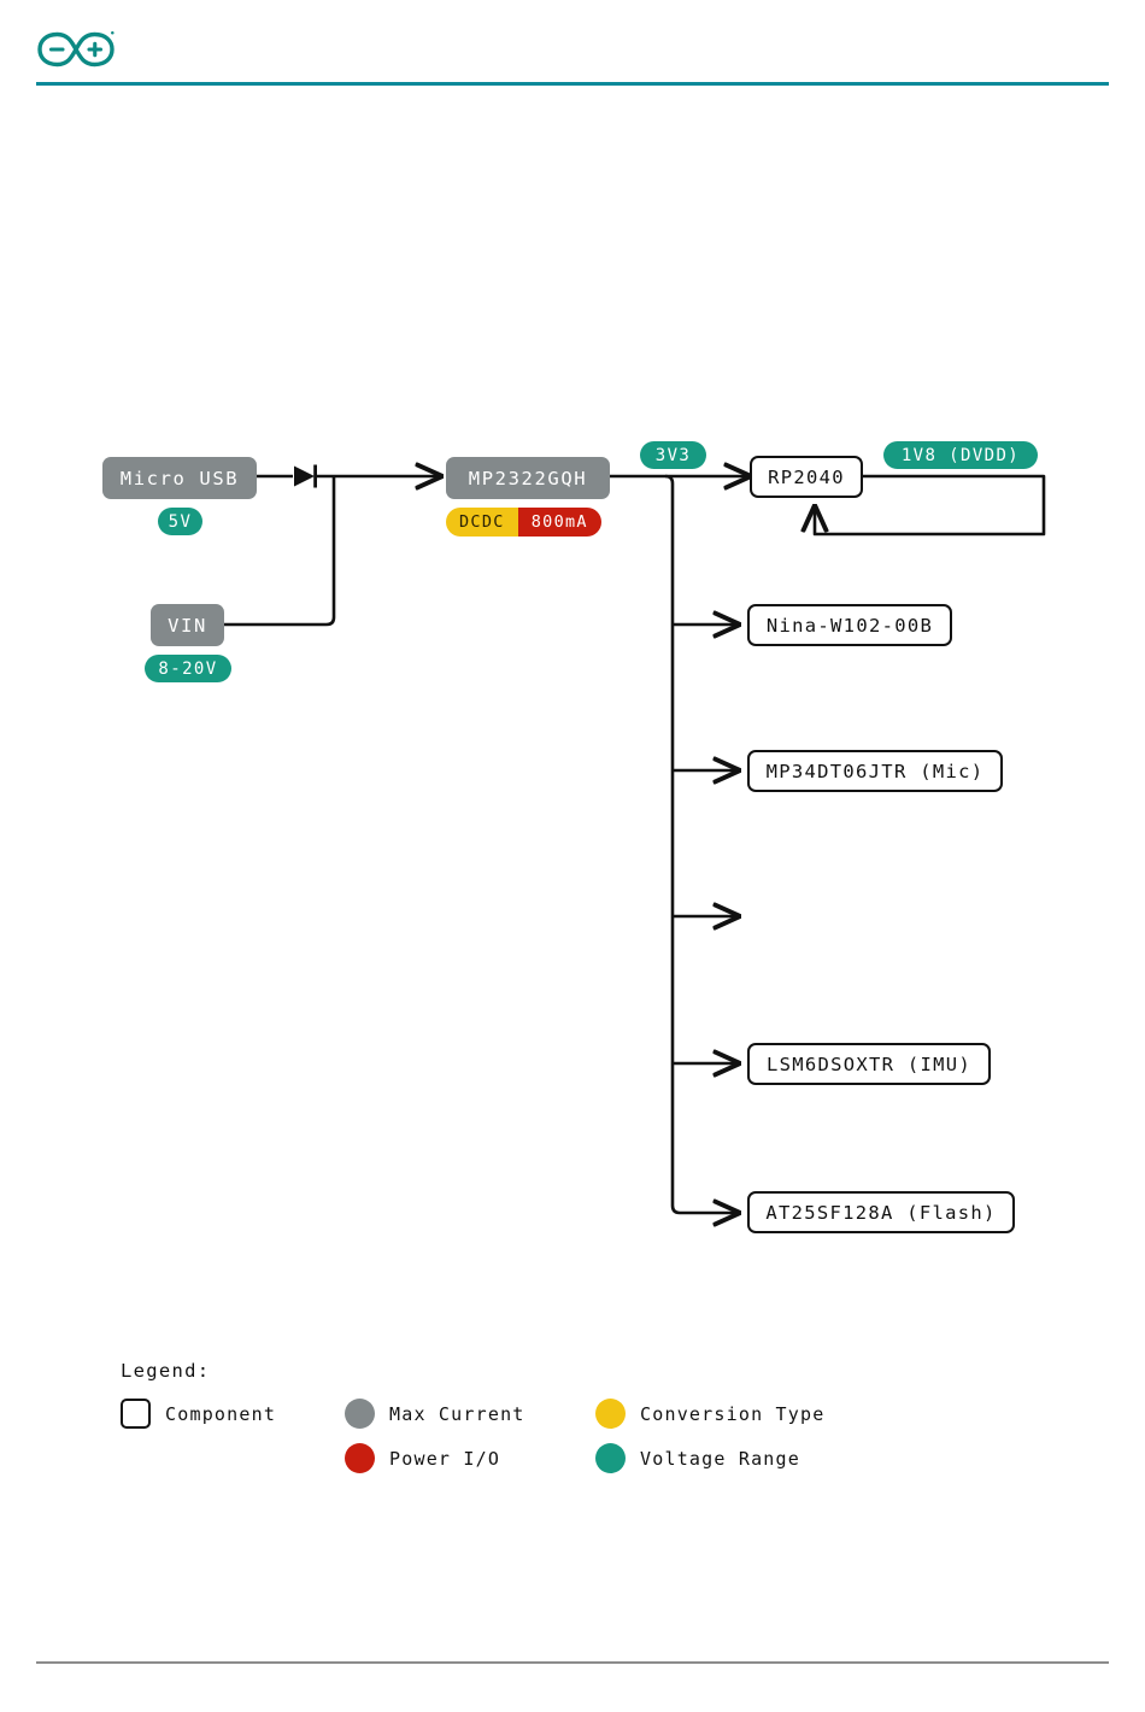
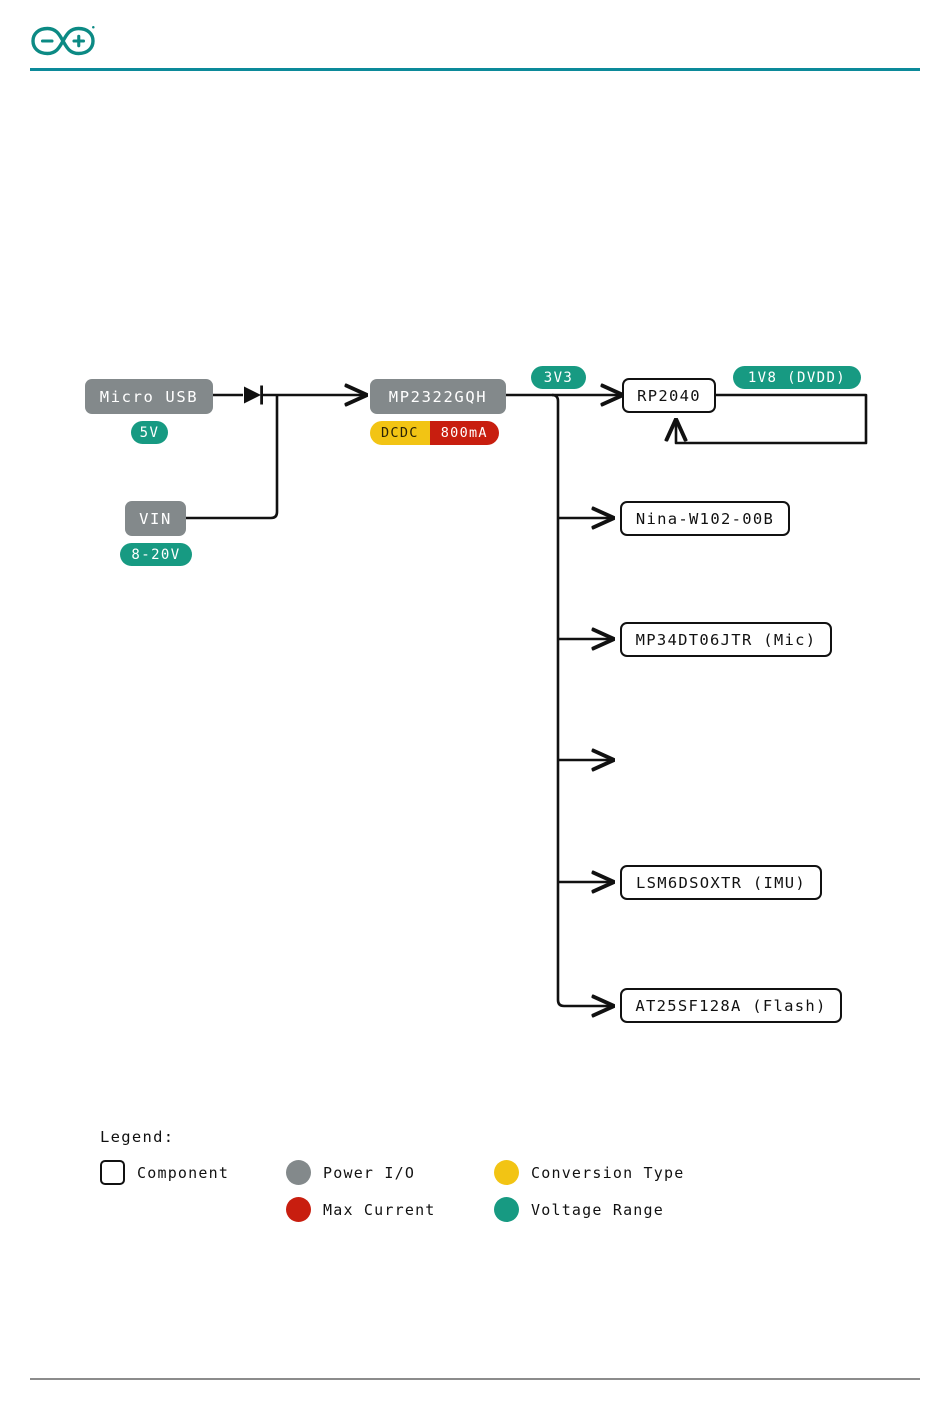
  Micro USB
  5V
  VIN
  8-20V
  MP2322GQH
  DCDC
  800mA
  3V3
  1V8 (DVDD)
  RP2040
  Nina-W102-00B
  MP34DT06JTR (Mic)
  LSM6DSOXTR (IMU)
  AT25SF128A (Flash)
  Legend:
  Component
- Max Current
+ Power I/O
  Conversion Type
- Power I/O
+ Max Current
  Voltage Range
